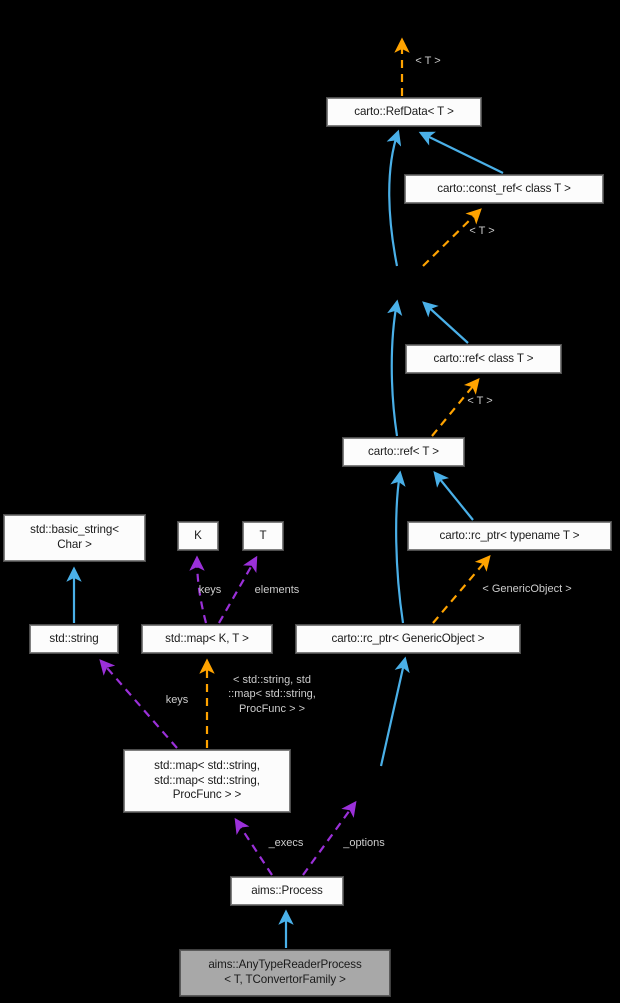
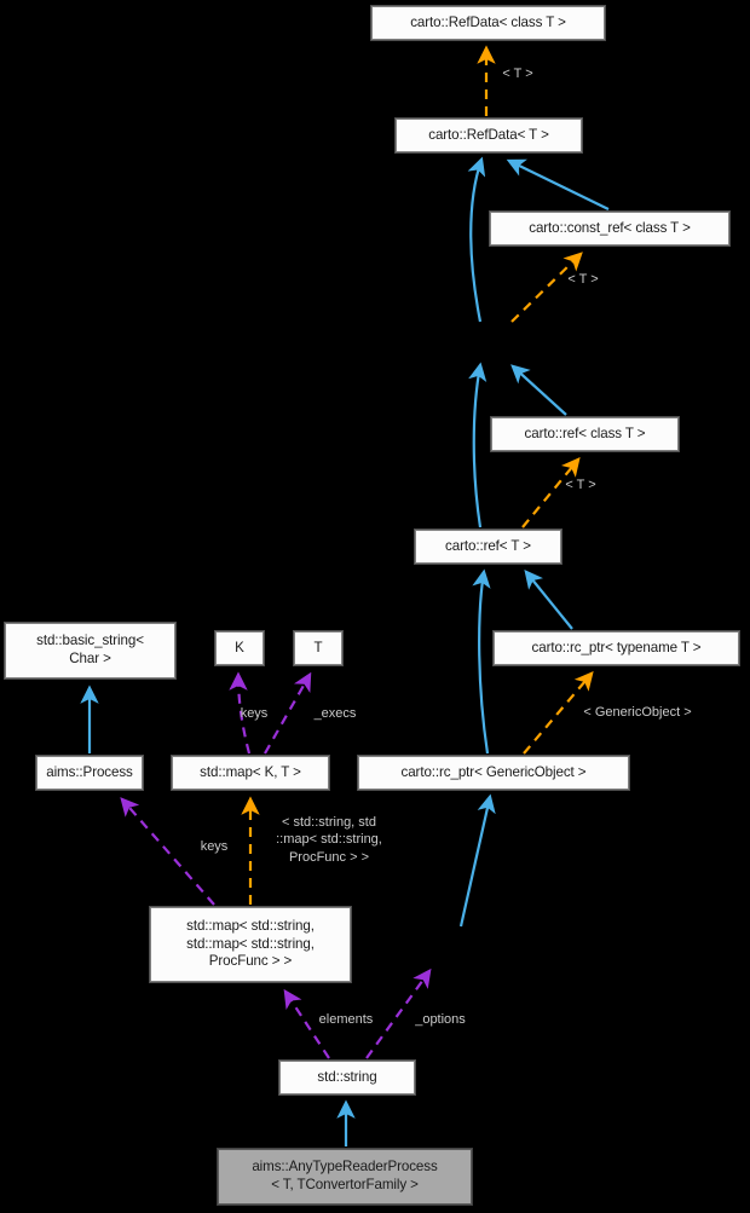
+ carto::RefData< class T >
  carto::RefData< T >
  carto::const_ref< class T >
  carto::ref< class T >
  carto::ref< T >
  carto::rc_ptr< typename T >
  std::basic_string<
  Char >
  K
  T
- std::string
+ aims::Process
  std::map< K, T >
  carto::rc_ptr< GenericObject >
  std::map< std::string,
  std::map< std::string,
  ProcFunc > >
- aims::Process
+ std::string
  aims::AnyTypeReaderProcess
  < T, TConvertorFamily >
  < T >
  < T >
  < T >
  < GenericObject >
  keys
- elements
+ _execs
  keys
  < std::string, std
  ::map< std::string,
  ProcFunc > >
- _execs
+ elements
  _options
